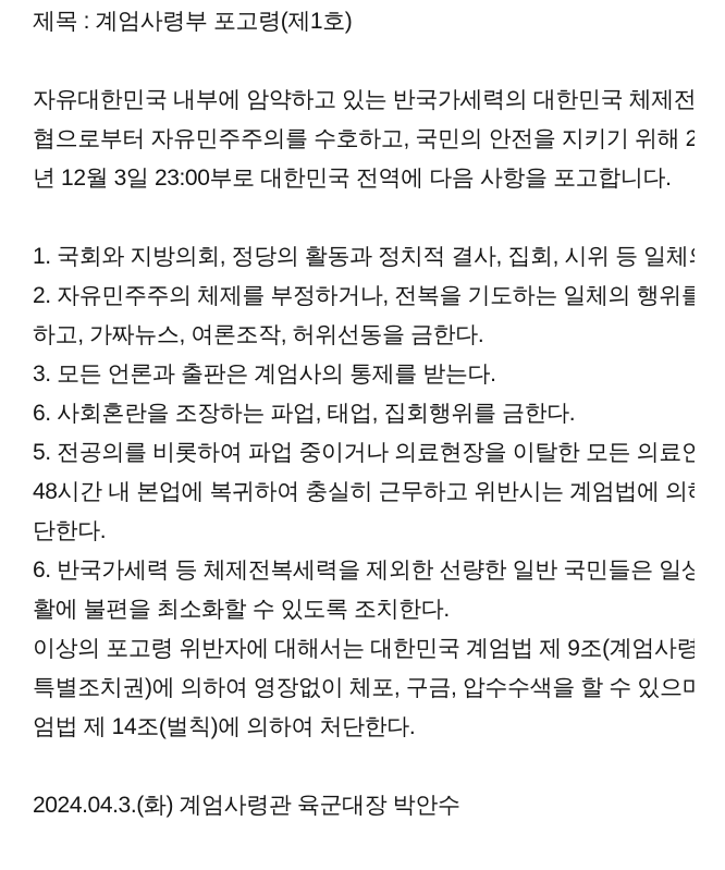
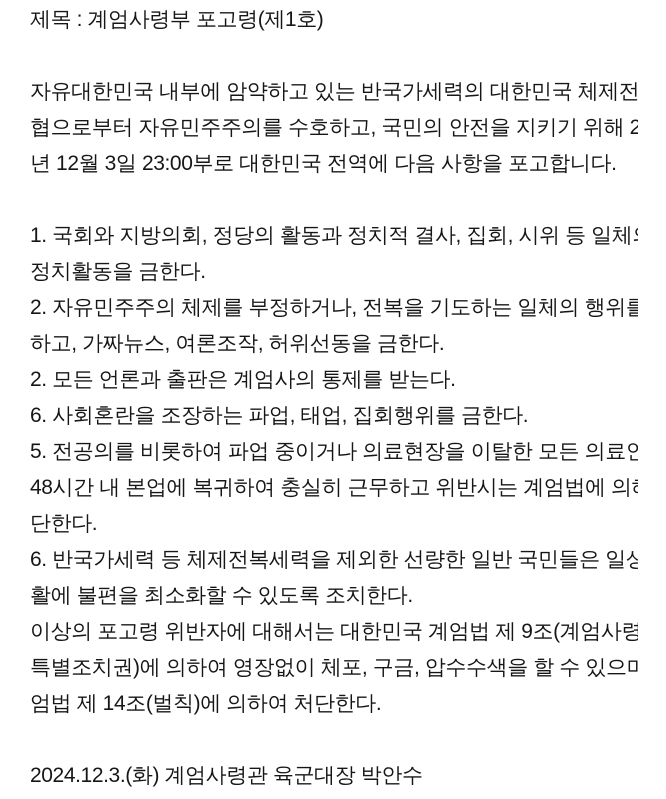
  제목 : 계엄사령부 포고령(제1호)
  자유대한민국 내부에 암약하고 있는 반국가세력의 대한민국 체제전
  협으로부터 자유민주주의를 수호하고, 국민의 안전을 지키기 위해 2
  년 12월 3일 23:00부로 대한민국 전역에 다음 사항을 포고합니다.
  1. 국회와 지방의회, 정당의 활동과 정치적 결사, 집회, 시위 등 일체
+ 정치활동을 금한다.
  2. 자유민주주의 체제를 부정하거나, 전복을 기도하는 일체의 행위를
  하고, 가짜뉴스, 여론조작, 허위선동을 금한다.
- 3. 모든 언론과 출판은 계엄사의 통제를 받는다.
+ 2. 모든 언론과 출판은 계엄사의 통제를 받는다.
  6. 사회혼란을 조장하는 파업, 태업, 집회행위를 금한다.
  5. 전공의를 비롯하여 파업 중이거나 의료현장을 이탈한 모든 의료인
  48시간 내 본업에 복귀하여 충실히 근무하고 위반시는 계엄법에 의
  단한다.
  6. 반국가세력 등 체제전복세력을 제외한 선량한 일반 국민들은 일상
  활에 불편을 최소화할 수 있도록 조치한다.
  이상의 포고령 위반자에 대해서는 대한민국 계엄법 제 9조(계엄사령
  특별조치권)에 의하여 영장없이 체포, 구금, 압수수색을 할 수 있으며
  엄법 제 14조(벌칙)에 의하여 처단한다.
- 2024.04.3.(화) 계엄사령관 육군대장 박안수
+ 2024.12.3.(화) 계엄사령관 육군대장 박안수
